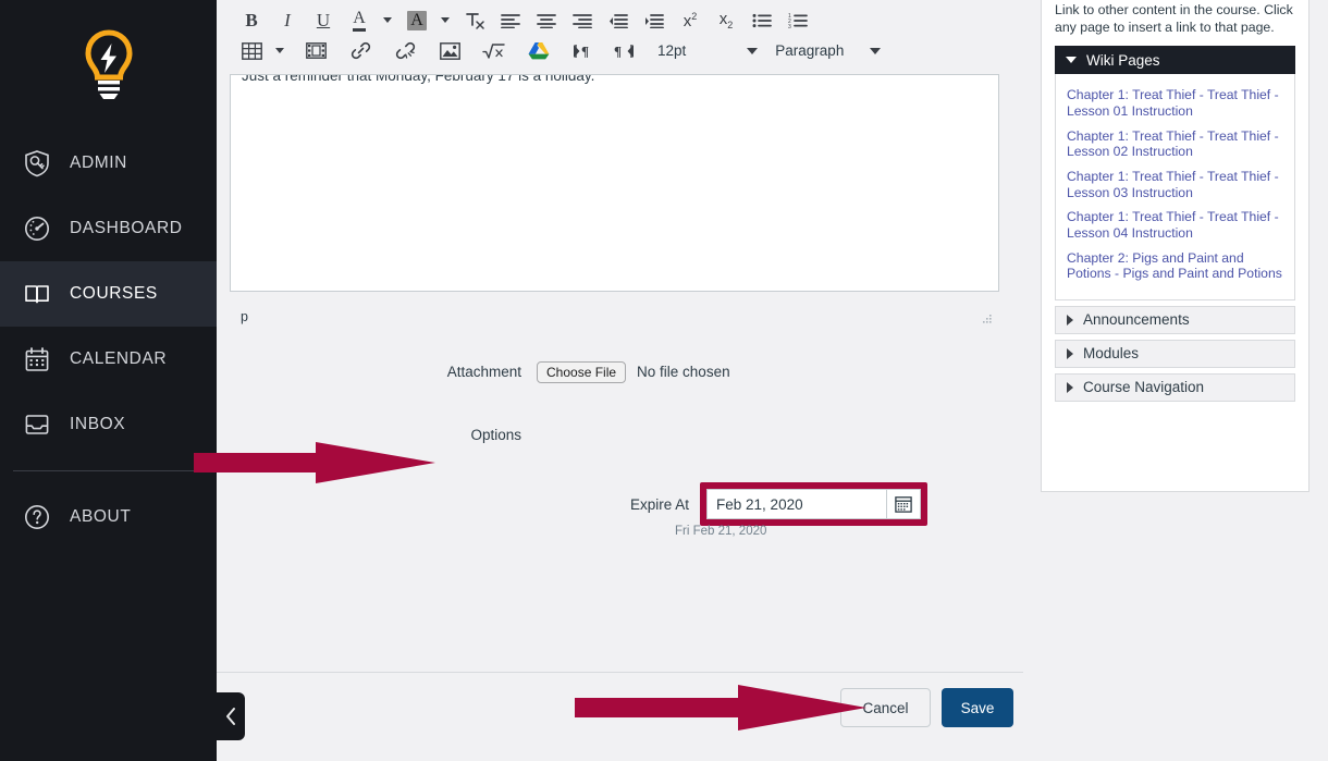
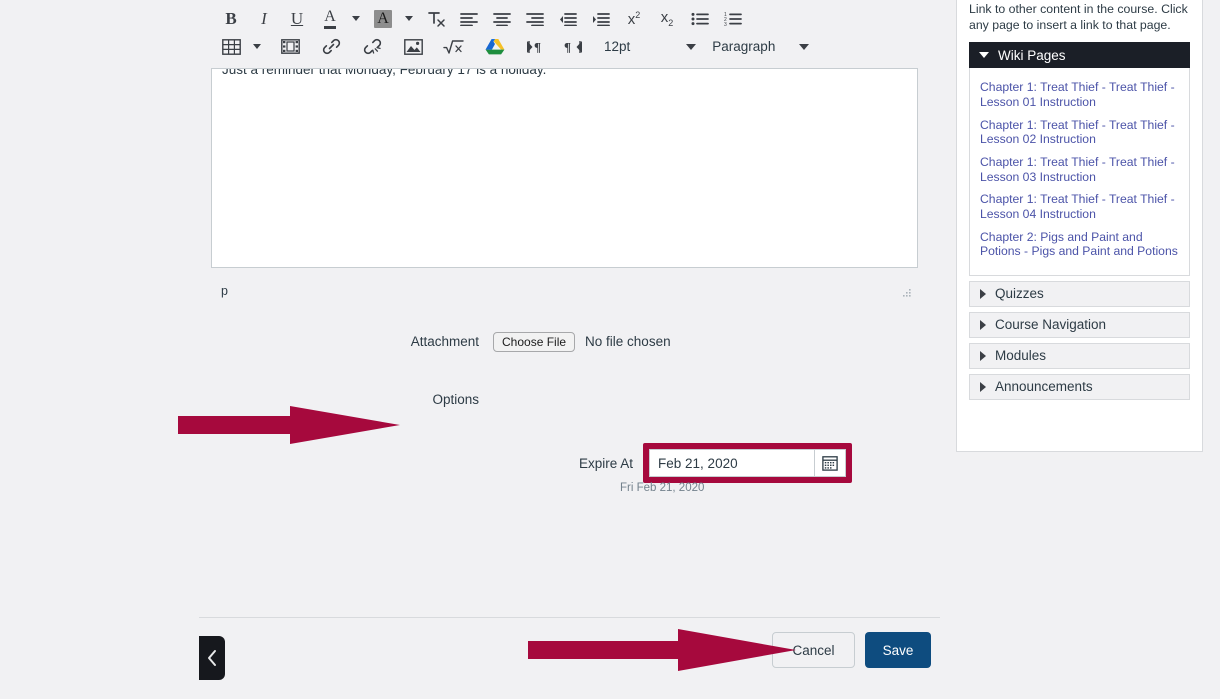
- ADMIN
- DASHBOARD
- COURSES
- CALENDAR
- INBOX
- ABOUT
  B
  I
  U
  A
  A
  x2
  x2
  ¶
  ¶
  12pt
  Paragraph
  Just a reminder that Monday, February 17 is a holiday.
  p
  Attachment
  Choose File
  No file chosen
  Options
  Expire At
  Feb 21, 2020
  Fri Feb 21, 2020
  Cancel
  Save
  Link to other content in the course. Click any page to insert a link to that page.
  Wiki Pages
  Chapter 1: Treat Thief - Treat Thief - Lesson 01 Instruction
  Chapter 1: Treat Thief - Treat Thief - Lesson 02 Instruction
  Chapter 1: Treat Thief - Treat Thief - Lesson 03 Instruction
  Chapter 1: Treat Thief - Treat Thief - Lesson 04 Instruction
  Chapter 2: Pigs and Paint and Potions - Pigs and Paint and Potions
+ Quizzes
- Announcements
+ Course Navigation
  Modules
- Course Navigation
+ Announcements
